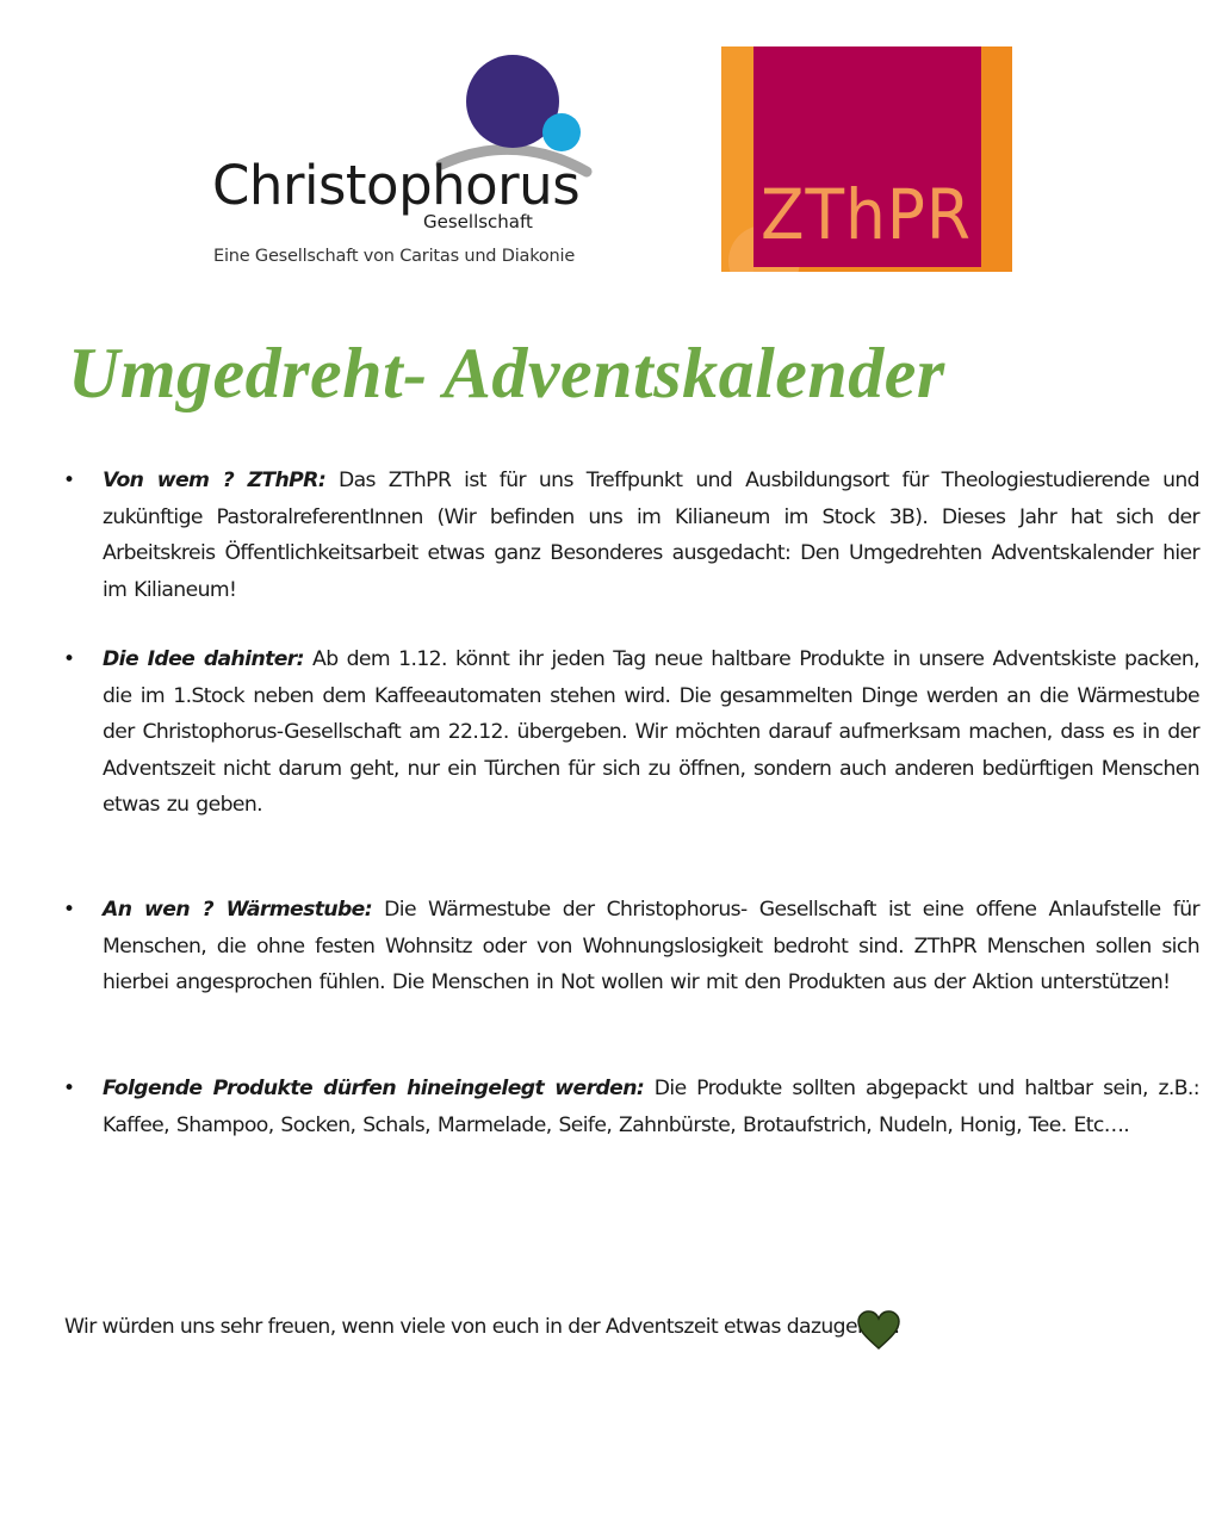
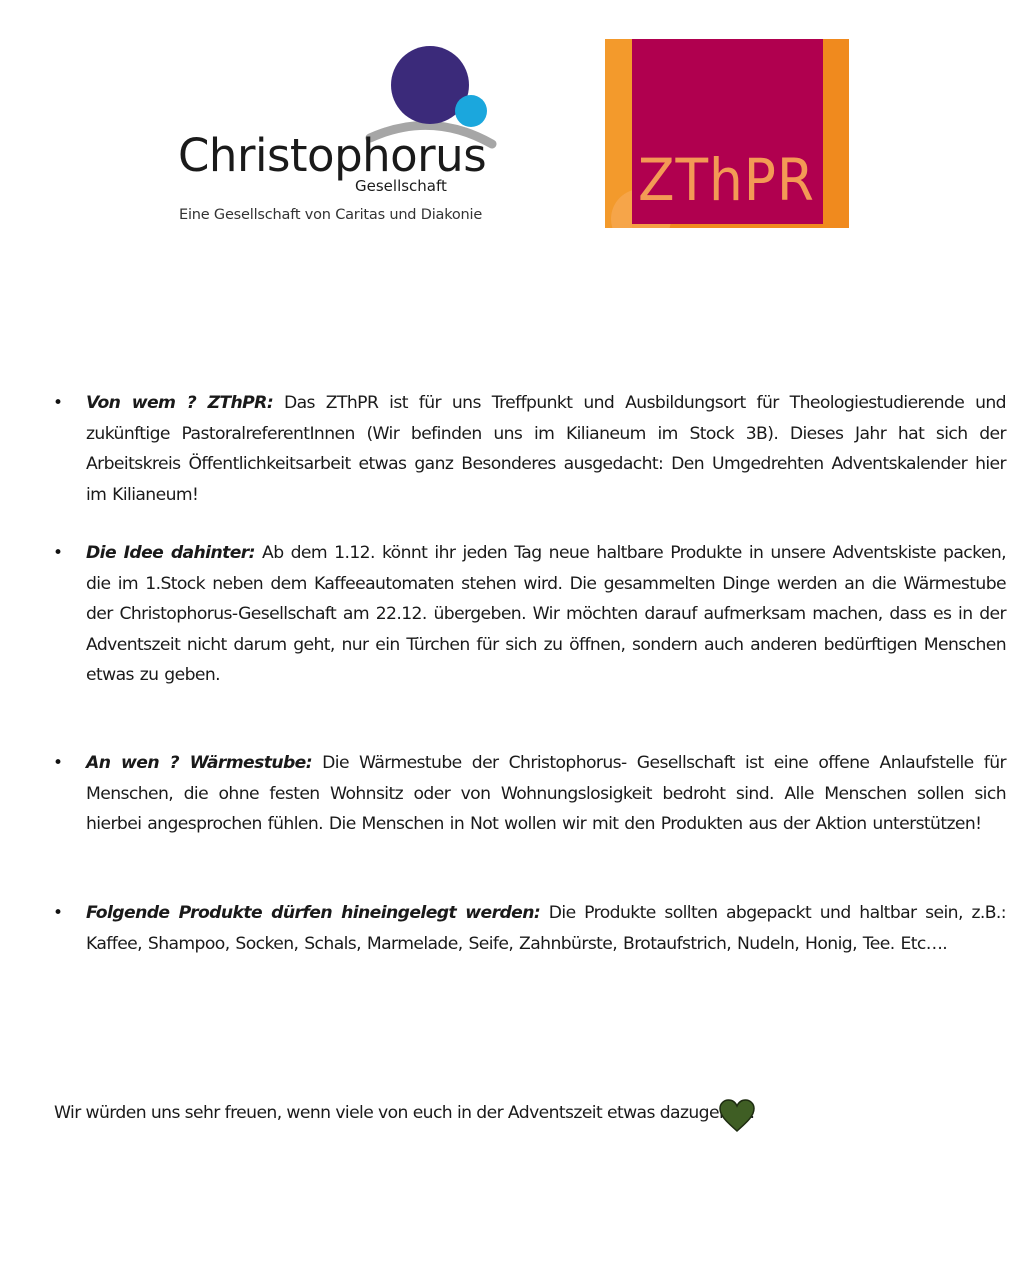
  Christophorus
  Gesellschaft
  Eine Gesellschaft von Caritas und Diakonie
  ZThPR
- Umgedreht- Adventskalender
  Von wem ? ZThPR: Das ZThPR ist für uns Treffpunkt und Ausbildungsort für Theologiestudierende und zukünftige PastoralreferentInnen (Wir befinden uns im Kilianeum im Stock 3B). Dieses Jahr hat sich der Arbeitskreis Öffentlichkeitsarbeit etwas ganz Besonderes ausgedacht: Den Umgedrehten Adventskalender hier im Kilianeum!
  Die Idee dahinter: Ab dem 1.12. könnt ihr jeden Tag neue haltbare Produkte in unsere Adventskiste packen, die im 1.Stock neben dem Kaffeeautomaten stehen wird. Die gesammelten Dinge werden an die Wärmestube der Christophorus-Gesellschaft am 22.12. übergeben. Wir möchten darauf aufmerksam machen, dass es in der Adventszeit nicht darum geht, nur ein Türchen für sich zu öffnen, sondern auch anderen bedürftigen Menschen etwas zu geben.
- An wen ? Wärmestube: Die Wärmestube der Christophorus- Gesellschaft ist eine offene Anlaufstelle für Menschen, die ohne festen Wohnsitz oder von Wohnungslosigkeit bedroht sind. ZThPR Menschen sollen sich hierbei angesprochen fühlen. Die Menschen in Not wollen wir mit den Produkten aus der Aktion unterstützen!
+ An wen ? Wärmestube: Die Wärmestube der Christophorus- Gesellschaft ist eine offene Anlaufstelle für Menschen, die ohne festen Wohnsitz oder von Wohnungslosigkeit bedroht sind. Alle Menschen sollen sich hierbei angesprochen fühlen. Die Menschen in Not wollen wir mit den Produkten aus der Aktion unterstützen!
  Folgende Produkte dürfen hineingelegt werden: Die Produkte sollten abgepackt und haltbar sein, z.B.: Kaffee, Shampoo, Socken, Schals, Marmelade, Seife, Zahnbürste, Brotaufstrich, Nudeln, Honig, Tee. Etc….
  Wir würden uns sehr freuen, wenn viele von euch in der Adventszeit etwas dazuge
